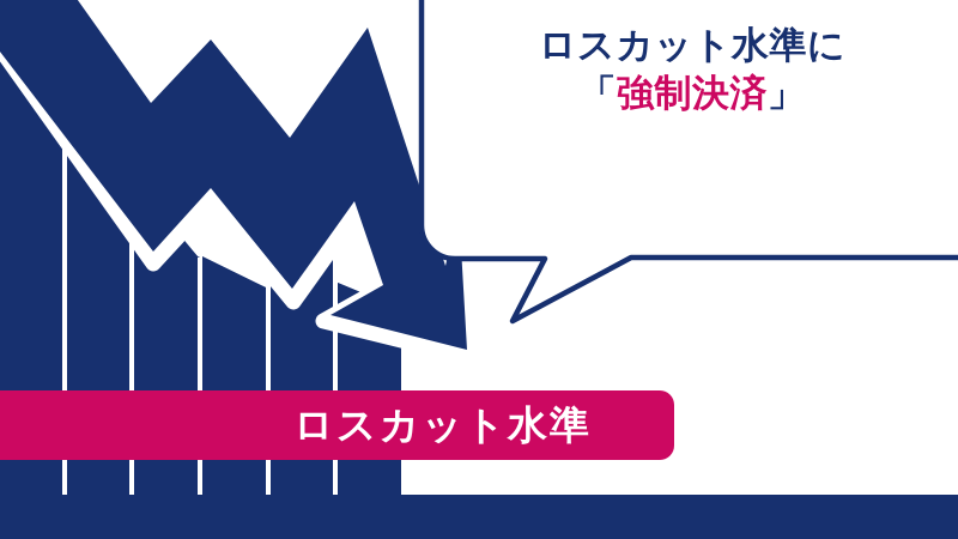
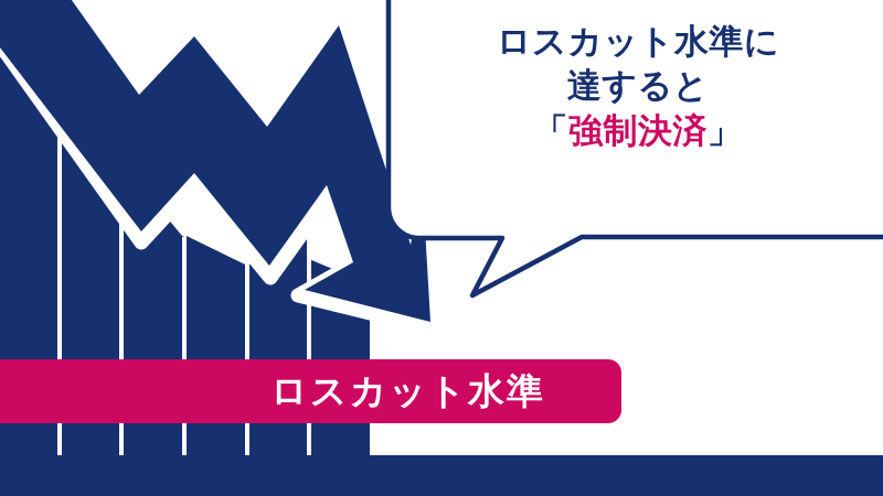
  ロスカット水準に
+ 達すると
  「強制決済」
  ロスカット水準
